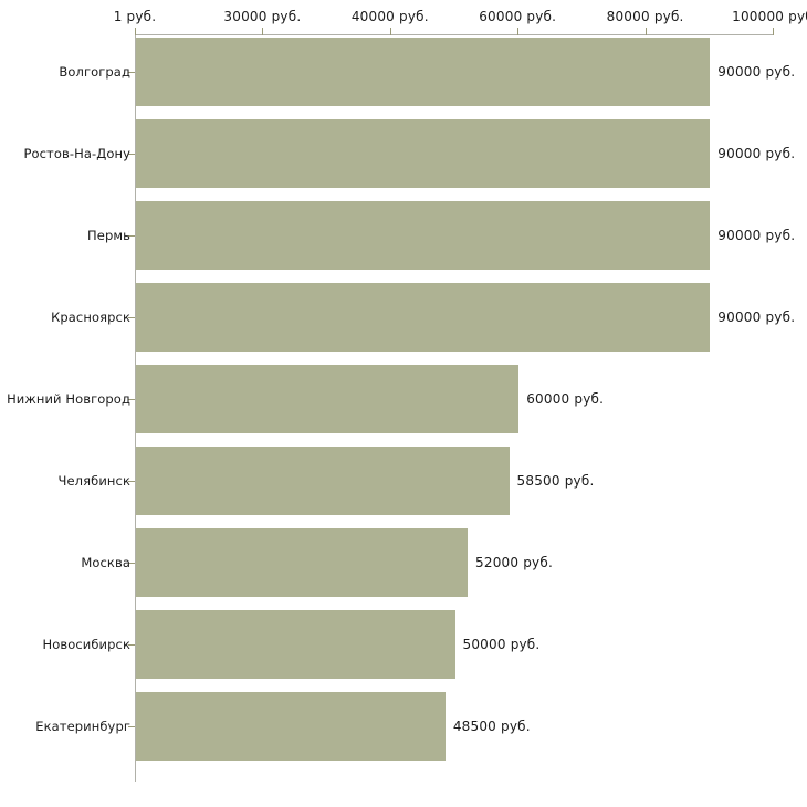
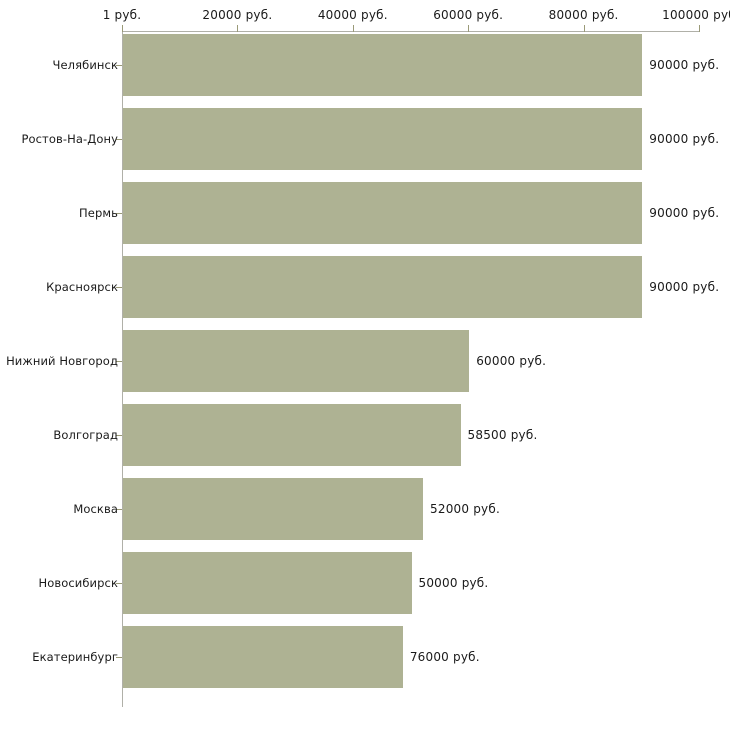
  1 руб.
- 30000 руб.
+ 20000 руб.
  40000 руб.
  60000 руб.
  80000 руб.
  100000 ру
- Волгоград
+ Челябинск
  Ростов-На-Дону
  Пермь
  Красноярск
  Нижний Новгород
- Челябинск
+ Волгоград
  Москва
  Новосибирск
  Екатеринбург
  90000 руб.
  90000 руб.
  90000 руб.
  90000 руб.
  60000 руб.
  58500 руб.
  52000 руб.
  50000 руб.
- 48500 руб.
+ 76000 руб.
